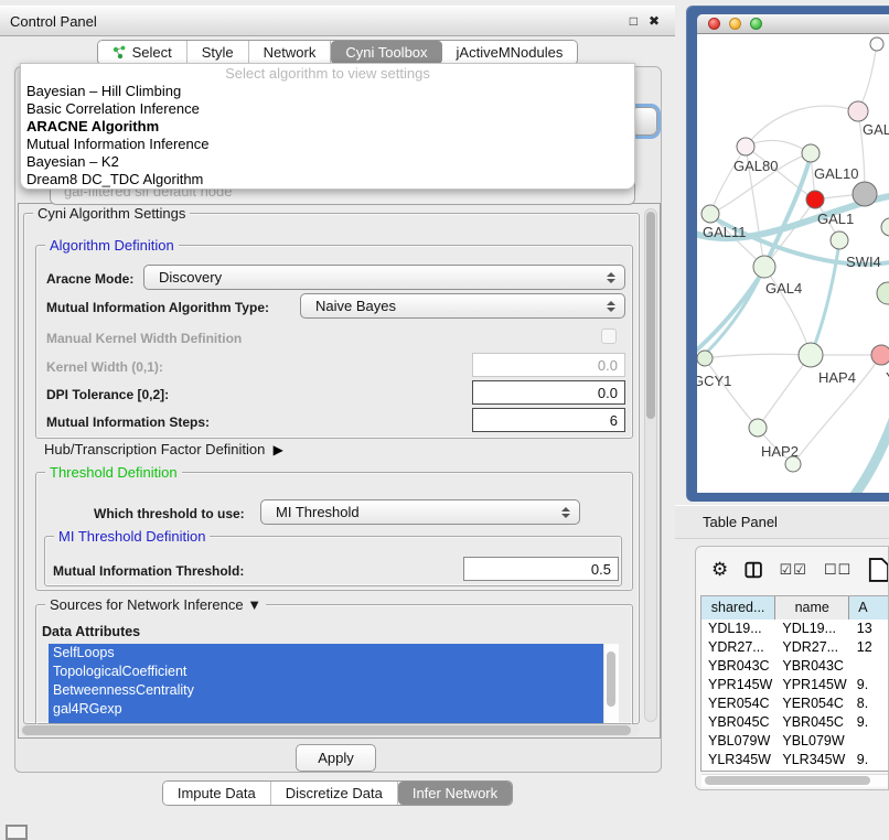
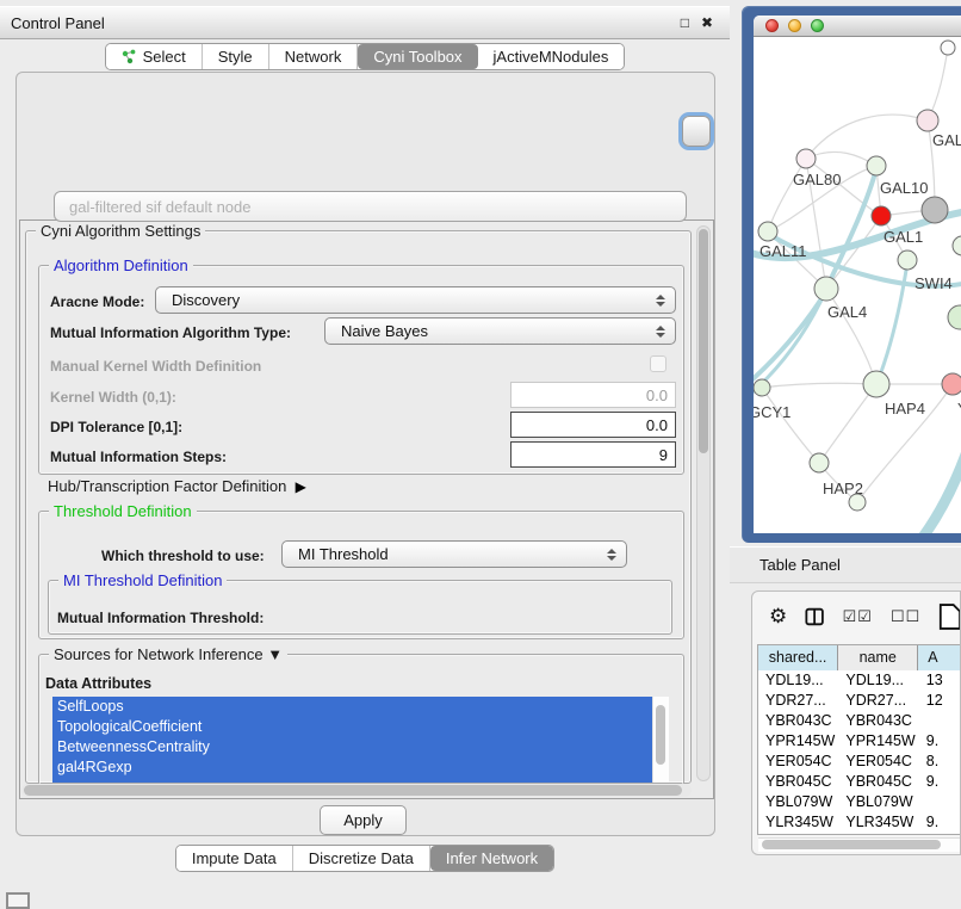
  Control Panel
  □
  ✖
  Select
  Style
  Network
  Cyni Toolbox
  jActiveMNodules
  gal-filtered sif default node
- Select algorithm to view settings
- Bayesian – Hill Climbing
- Basic Correlation Inference
- ARACNE Algorithm
- Mutual Information Inference
- Bayesian – K2
- Dream8 DC_TDC Algorithm
  Cyni Algorithm Settings
  Algorithm Definition
  Aracne Mode:
  Discovery
  Mutual Information Algorithm Type:
  Naive Bayes
  Manual Kernel Width Definition
  Kernel Width (0,1):
  0.0
- DPI Tolerance [0,2]:
+ DPI Tolerance [0,1]:
  0.0
  Mutual Information Steps:
- 6
+ 9
  Hub/Transcription Factor Definition ▶
  Threshold Definition
  Which threshold to use:
  MI Threshold
  MI Threshold Definition
  Mutual Information Threshold:
- 0.5
  Sources for Network Inference ▼
  Data Attributes
  SelfLoops
  TopologicalCoefficient
  BetweennessCentrality
  gal4RGexp
  Apply
  Impute Data
  Discretize Data
  Infer Network
  GAL
  GAL80
  GAL10
  GAL1
  GAL11
  SWI4
  GAL4
  HAP4
  GCY1
  HAP2
  Table Panel
  ⚙
  ☑☑
  ☐☐
  shared...
  name
  A
  YDL19...
  YDL19...
  13
  YDR27...
  YDR27...
  12
  YBR043C
  YBR043C
  YPR145W
  YPR145W
  9.
  YER054C
  YER054C
  8.
  YBR045C
  YBR045C
  9.
  YBL079W
  YBL079W
  YLR345W
  YLR345W
  9.
